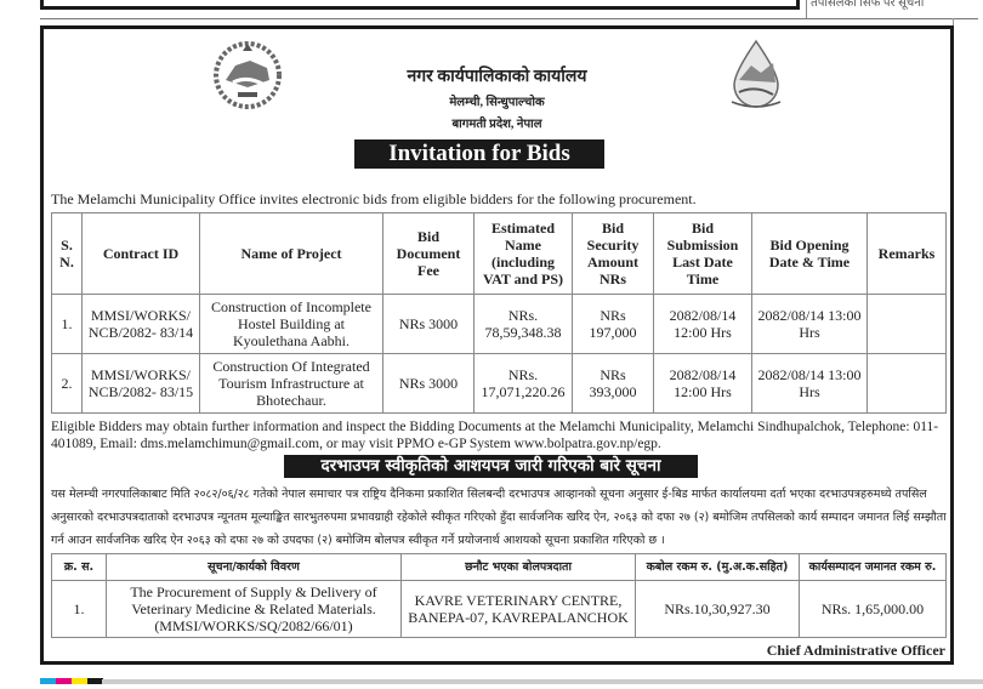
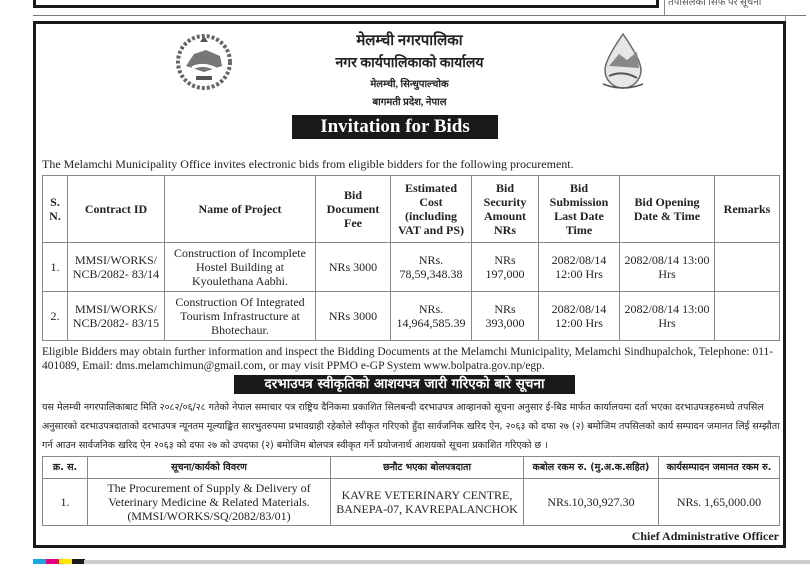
  तपसिलका सिर्फ पर सूचना
+ मेलम्ची नगरपालिका
  नगर कार्यपालिकाको कार्यालय
  मेलम्ची, सिन्धुपाल्चोक
  बागमती प्रदेश, नेपाल
  Invitation for Bids
  The Melamchi Municipality Office invites electronic bids from eligible bidders for the following procurement.
- S. N.	Contract ID	Name of Project	Bid Document Fee	Estimated Name (including VAT and PS)	Bid Security Amount NRs	Bid Submission Last Date Time	Bid Opening Date & Time	Remarks
+ S. N.	Contract ID	Name of Project	Bid Document Fee	Estimated Cost (including VAT and PS)	Bid Security Amount NRs	Bid Submission Last Date Time	Bid Opening Date & Time	Remarks
  1.	MMSI/WORKS/ NCB/2082- 83/14	Construction of Incomplete Hostel Building at Kyoulethana Aabhi.	NRs 3000	NRs. 78,59,348.38	NRs 197,000	2082/08/14 12:00 Hrs	2082/08/14 13:00 Hrs
- 2.	MMSI/WORKS/ NCB/2082- 83/15	Construction Of Integrated Tourism Infrastructure at Bhotechaur.	NRs 3000	NRs. 17,071,220.26	NRs 393,000	2082/08/14 12:00 Hrs	2082/08/14 13:00 Hrs
+ 2.	MMSI/WORKS/ NCB/2082- 83/15	Construction Of Integrated Tourism Infrastructure at Bhotechaur.	NRs 3000	NRs. 14,964,585.39	NRs 393,000	2082/08/14 12:00 Hrs	2082/08/14 13:00 Hrs
  Eligible Bidders may obtain further information and inspect the Bidding Documents at the Melamchi Municipality, Melamchi Sindhupalchok, Telephone: 011-401089, Email: dms.melamchimun@gmail.com, or may visit PPMO e-GP System www.bolpatra.gov.np/egp.
  दरभाउपत्र स्वीकृतिको आशयपत्र जारी गरिएको बारे सूचना
  यस मेलम्ची नगरपालिकाबाट मिति २०८२/०६/२८ गतेको नेपाल समाचार पत्र राष्ट्रिय दैनिकमा प्रकाशित सिलबन्दी दरभाउपत्र आव्हानको सूचना अनुसार ई-बिड मार्फत कार्यालयमा दर्ता भएका दरभाउपत्रहरुमध्ये तपसिल अनुसारको दरभाउपत्रदाताको दरभाउपत्र न्यूनतम मूल्याङ्कित सारभुतरुपमा प्रभावग्राही रहेकोले स्वीकृत गरिएको हुँदा सार्वजनिक खरिद ऐन, २०६३ को दफा २७ (२) बमोजिम तपसिलको कार्य सम्पादन जमानत लिई सम्झौता गर्न आउन सार्वजनिक खरिद ऐन २०६३ को दफा २७ को उपदफा (२) बमोजिम बोलपत्र स्वीकृत गर्ने प्रयोजनार्थ आशयको सूचना प्रकाशित गरिएको छ ।
  क्र. स.	सूचना/कार्यको विवरण	छनौट भएका बोलपत्रदाता	कबोल रकम रु. (मु.अ.क.सहित)	कार्यसम्पादन जमानत रकम रु.
- 1.	The Procurement of Supply & Delivery of Veterinary Medicine & Related Materials. (MMSI/WORKS/SQ/2082/66/01)	KAVRE VETERINARY CENTRE, BANEPA-07, KAVREPALANCHOK	NRs.10,30,927.30	NRs. 1,65,000.00
+ 1.	The Procurement of Supply & Delivery of Veterinary Medicine & Related Materials. (MMSI/WORKS/SQ/2082/83/01)	KAVRE VETERINARY CENTRE, BANEPA-07, KAVREPALANCHOK	NRs.10,30,927.30	NRs. 1,65,000.00
  Chief Administrative Officer
